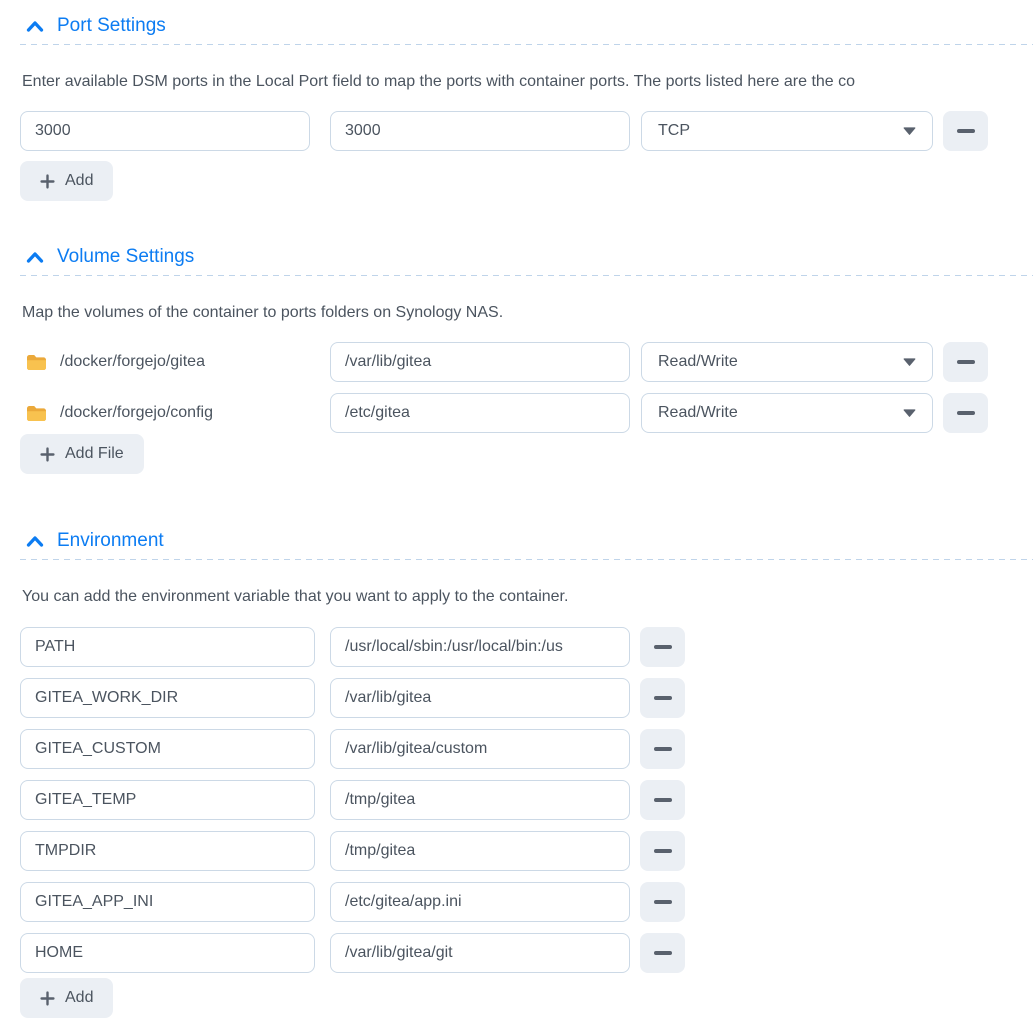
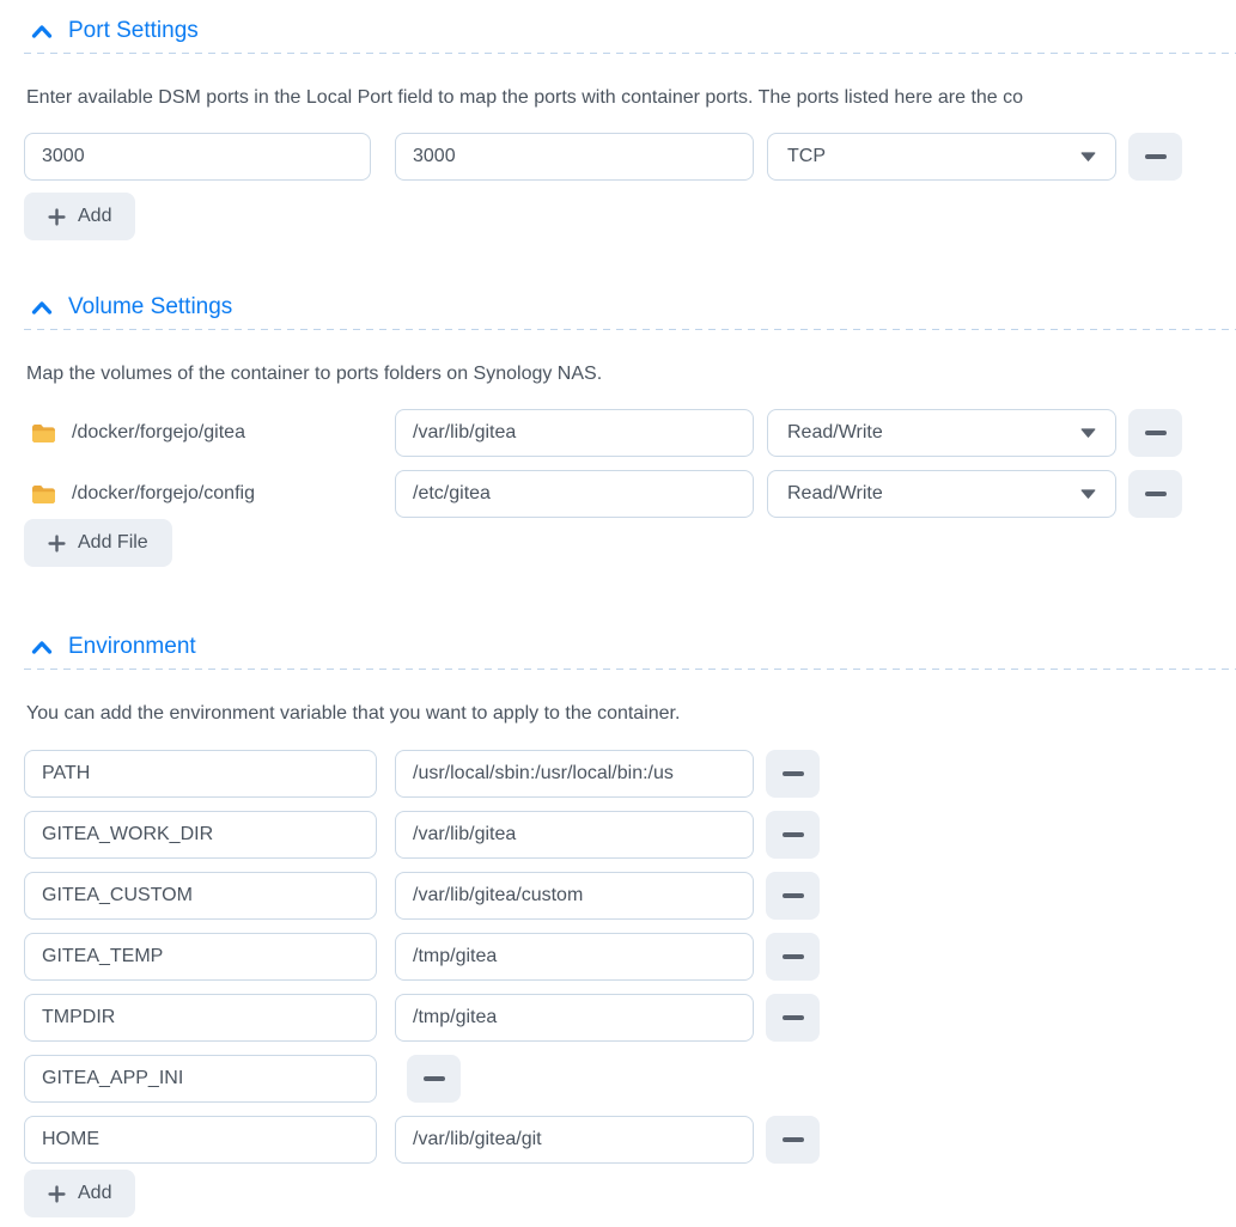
  Port Settings
  Enter available DSM ports in the Local Port field to map the ports with container ports. The ports listed here are the co
  3000
  3000
  TCP
  Add
  Volume Settings
  Map the volumes of the container to ports folders on Synology NAS.
  /docker/forgejo/gitea
  /var/lib/gitea
  Read/Write
  /docker/forgejo/config
  /etc/gitea
  Read/Write
  Add File
  Environment
  You can add the environment variable that you want to apply to the container.
  PATH
  /usr/local/sbin:/usr/local/bin:/us
  GITEA_WORK_DIR
  /var/lib/gitea
  GITEA_CUSTOM
  /var/lib/gitea/custom
  GITEA_TEMP
  /tmp/gitea
  TMPDIR
  /tmp/gitea
  GITEA_APP_INI
- /etc/gitea/app.ini
  HOME
  /var/lib/gitea/git
  Add
